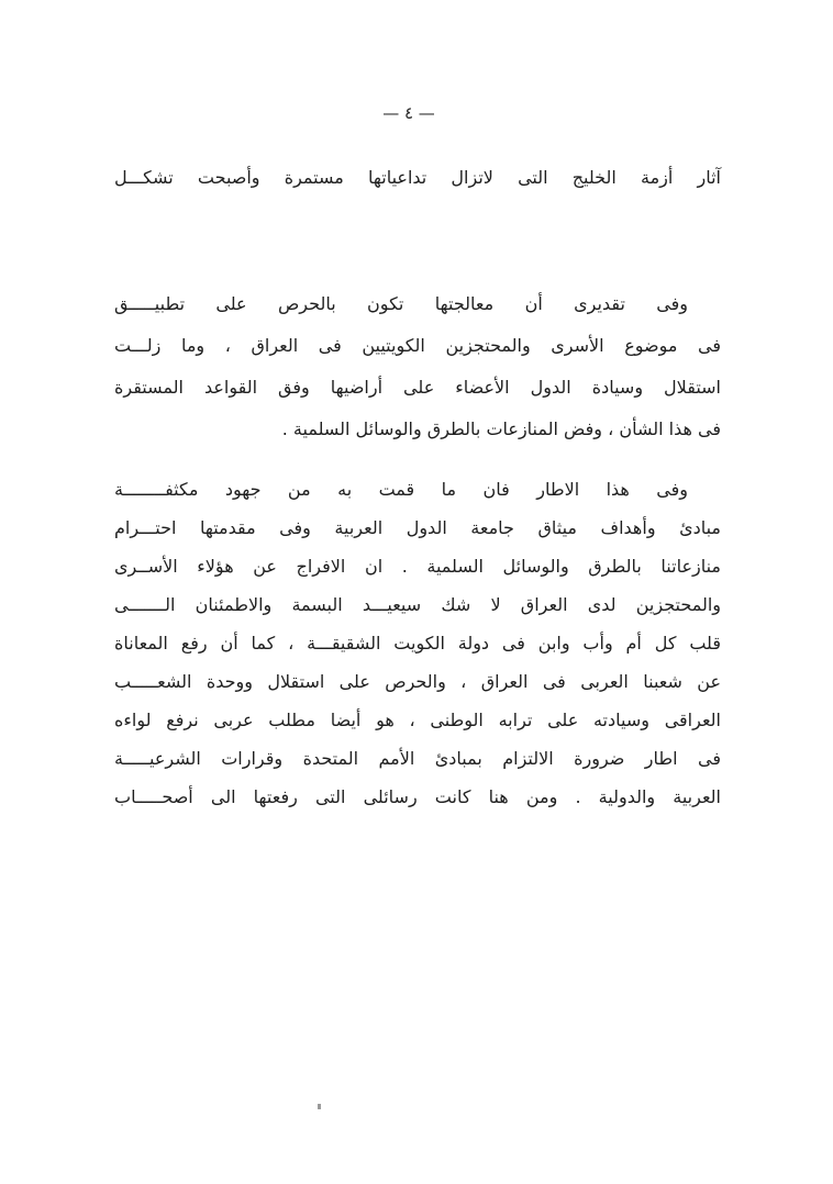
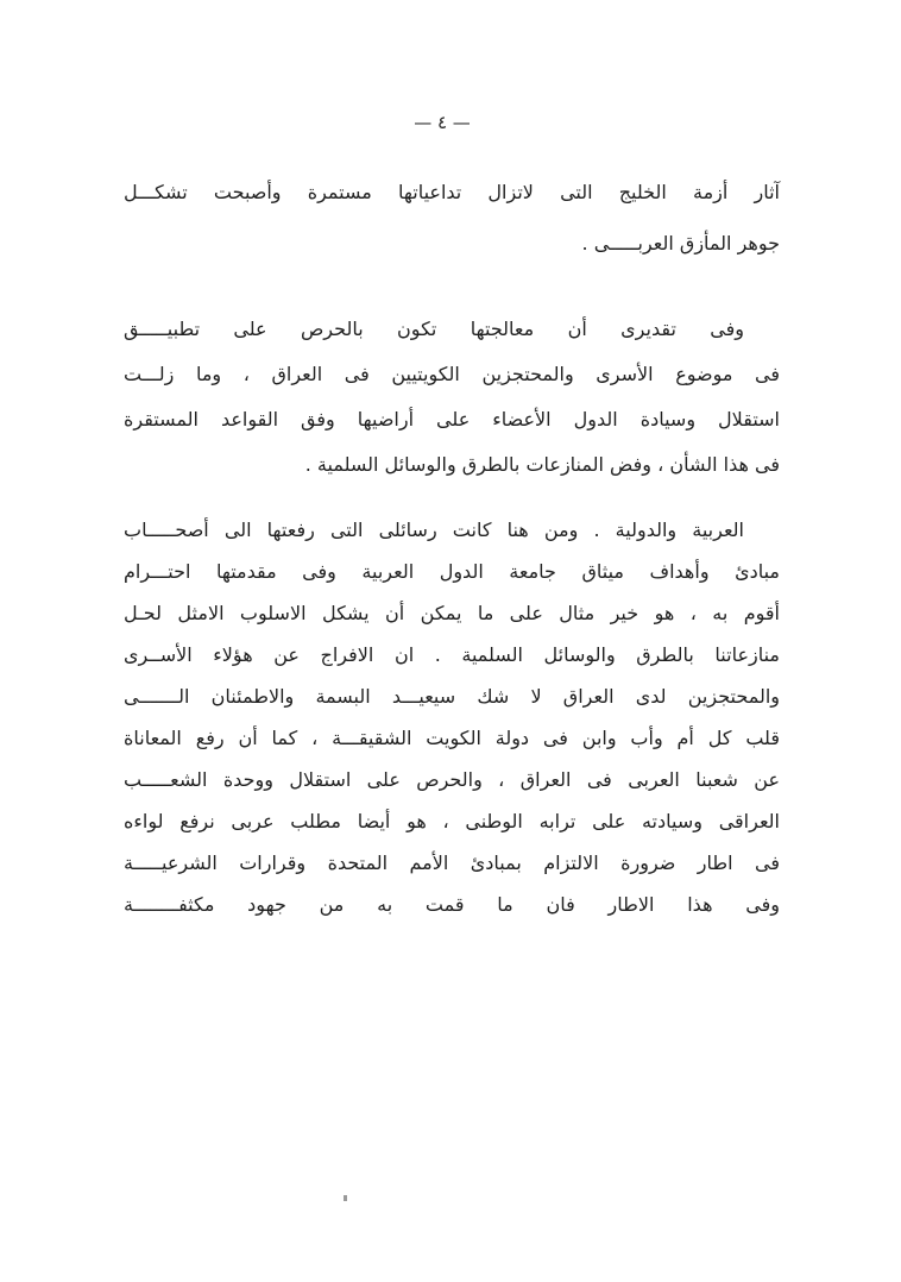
  — ٤ —
  آثار أزمة الخليج التى لاتزال تداعياتها مستمرة وأصبحت تشكـــل
+ جوهر المأزق العربـــــى .
  وفى تقديرى أن معالجتها تكون بالحرص على تطبيـــــق
  فى موضوع الأسرى والمحتجزين الكويتيين فى العراق ، وما زلـــت
  استقلال وسيادة الدول الأعضاء على أراضيها وفق القواعد المستقرة
  فى هذا الشأن ، وفض المنازعات بالطرق والوسائل السلمية .
- وفى هذا الاطار فان ما قمت به من جهود مكثفــــــــة
+ العربية والدولية . ومن هنا كانت رسائلى التى رفعتها الى أصحـــــاب
  مبادئ وأهداف ميثاق جامعة الدول العربية وفى مقدمتها احتـــرام
+ أقوم به ، هو خير مثال على ما يمكن أن يشكل الاسلوب الامثل لحـل
  منازعاتنا بالطرق والوسائل السلمية . ان الافراج عن هؤلاء الأســرى
  والمحتجزين لدى العراق لا شك سيعيـــد البسمة والاطمئنان الـــــــى
  قلب كل أم وأب وابن فى دولة الكويت الشقيقـــة ، كما أن رفع المعاناة
  عن شعبنا العربى فى العراق ، والحرص على استقلال ووحدة الشعـــــب
  العراقى وسيادته على ترابه الوطنى ، هو أيضا مطلب عربى نرفع لواءه
  فى اطار ضرورة الالتزام بمبادئ الأمم المتحدة وقرارات الشرعيـــــة
- العربية والدولية . ومن هنا كانت رسائلى التى رفعتها الى أصحـــــاب
+ وفى هذا الاطار فان ما قمت به من جهود مكثفــــــــة
